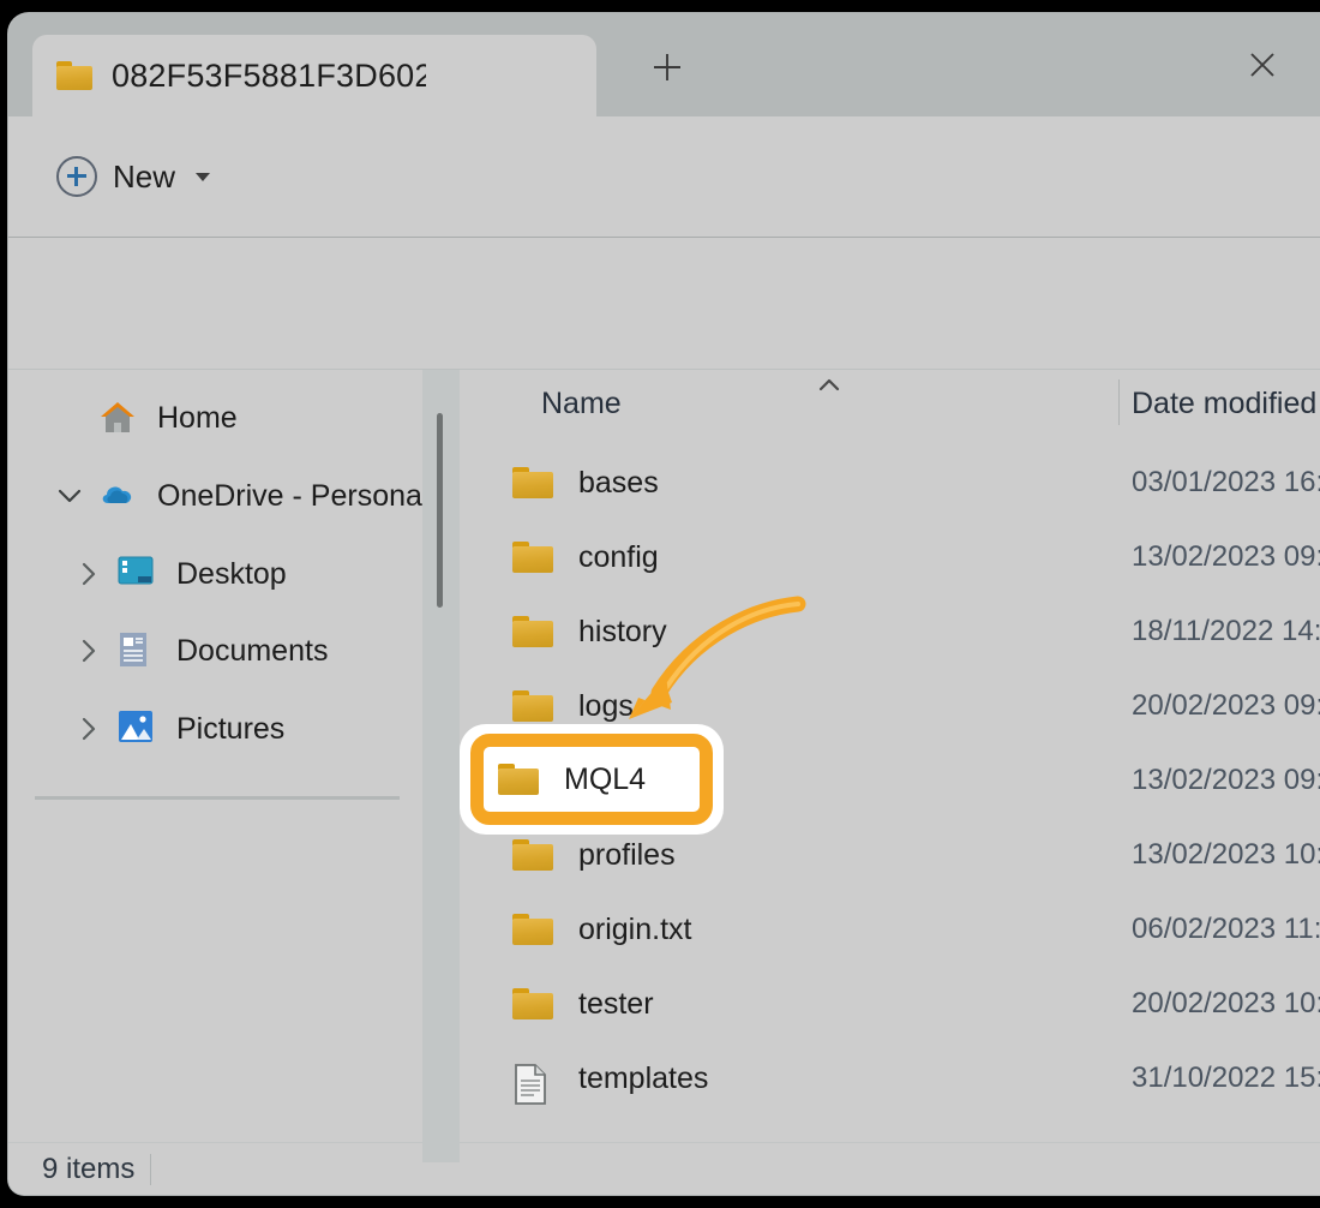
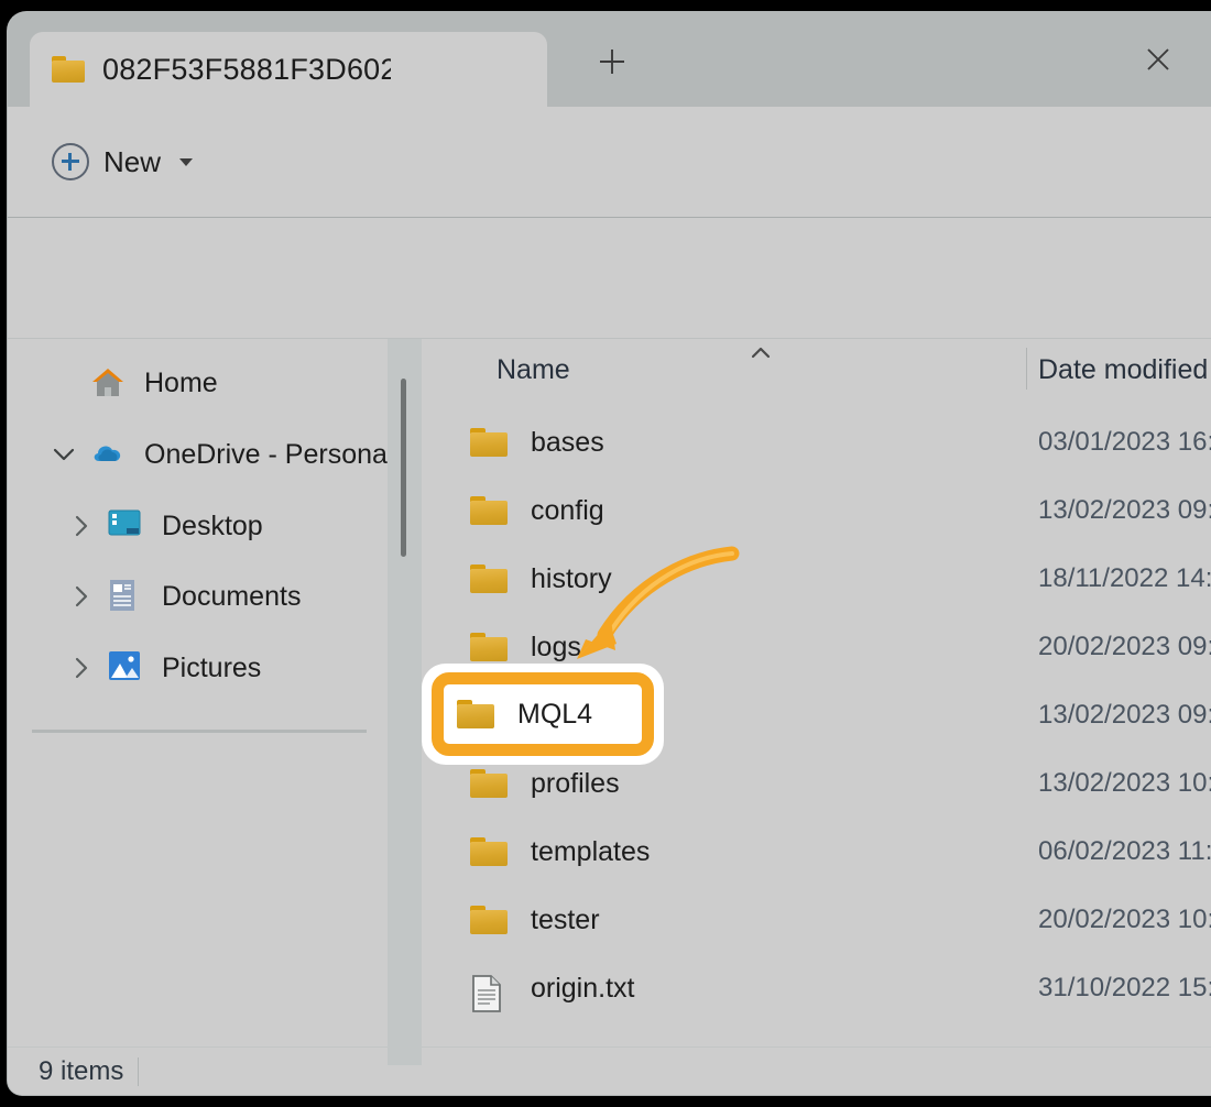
  New
  Home
  OneDrive - Persona
  Desktop
  Documents
  Pictures
  Name
  Date modified
  bases
  03/01/2023 16
  config
  13/02/2023 09
  history
  18/11/2022 14:
  logs
  20/02/2023 09
  13/02/2023 09
  profiles
  13/02/2023 10
- origin.txt
+ templates
  06/02/2023 11:
  tester
  20/02/2023 10
- templates
+ origin.txt
  31/10/2022 15
  9 items
  MQL4
